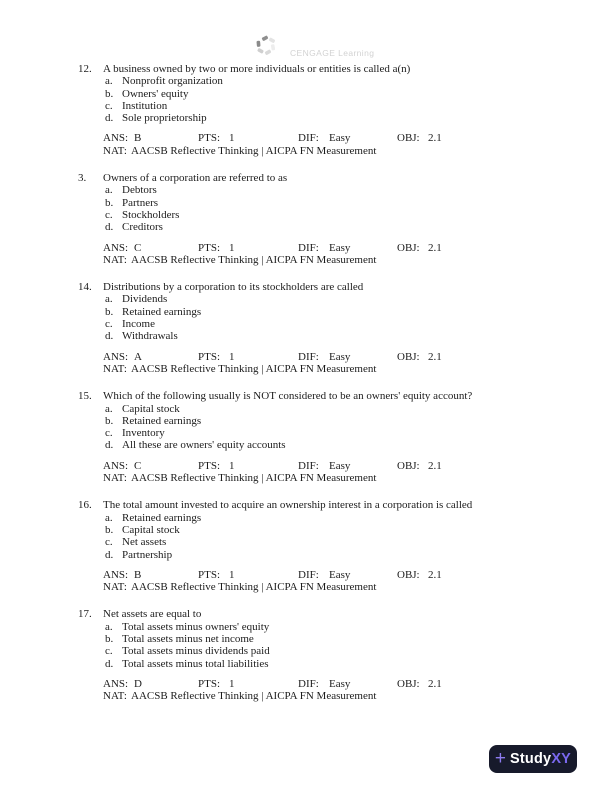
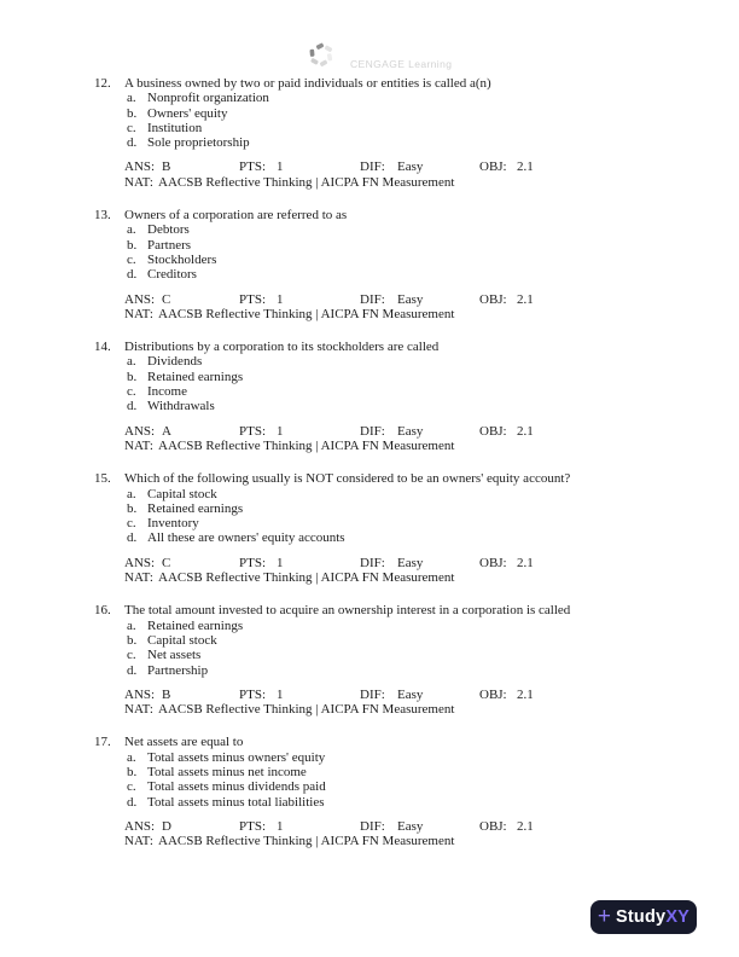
  CENGAGE Learning
  12.
- A business owned by two or more individuals or entities is called a(n)
+ A business owned by two or paid individuals or entities is called a(n)
  a.
  Nonprofit organization
  b.
  Owners' equity
  c.
  Institution
  d.
  Sole proprietorship
  ANS:
  B
  PTS:
  1
  DIF:
  Easy
  OBJ:
  2.1
  NAT:
  AACSB Reflective Thinking | AICPA FN Measurement
- 3.
+ 13.
  Owners of a corporation are referred to as
  a.
  Debtors
  b.
  Partners
  c.
  Stockholders
  d.
  Creditors
  ANS:
  C
  PTS:
  1
  DIF:
  Easy
  OBJ:
  2.1
  NAT:
  AACSB Reflective Thinking | AICPA FN Measurement
  14.
  Distributions by a corporation to its stockholders are called
  a.
  Dividends
  b.
  Retained earnings
  c.
  Income
  d.
  Withdrawals
  ANS:
  A
  PTS:
  1
  DIF:
  Easy
  OBJ:
  2.1
  NAT:
  AACSB Reflective Thinking | AICPA FN Measurement
  15.
  Which of the following usually is NOT considered to be an owners' equity account?
  a.
  Capital stock
  b.
  Retained earnings
  c.
  Inventory
  d.
  All these are owners' equity accounts
  ANS:
  C
  PTS:
  1
  DIF:
  Easy
  OBJ:
  2.1
  NAT:
  AACSB Reflective Thinking | AICPA FN Measurement
  16.
  The total amount invested to acquire an ownership interest in a corporation is called
  a.
  Retained earnings
  b.
  Capital stock
  c.
  Net assets
  d.
  Partnership
  ANS:
  B
  PTS:
  1
  DIF:
  Easy
  OBJ:
  2.1
  NAT:
  AACSB Reflective Thinking | AICPA FN Measurement
  17.
  Net assets are equal to
  a.
  Total assets minus owners' equity
  b.
  Total assets minus net income
  c.
  Total assets minus dividends paid
  d.
  Total assets minus total liabilities
  ANS:
  D
  PTS:
  1
  DIF:
  Easy
  OBJ:
  2.1
  NAT:
  AACSB Reflective Thinking | AICPA FN Measurement
  +
  StudyXY
